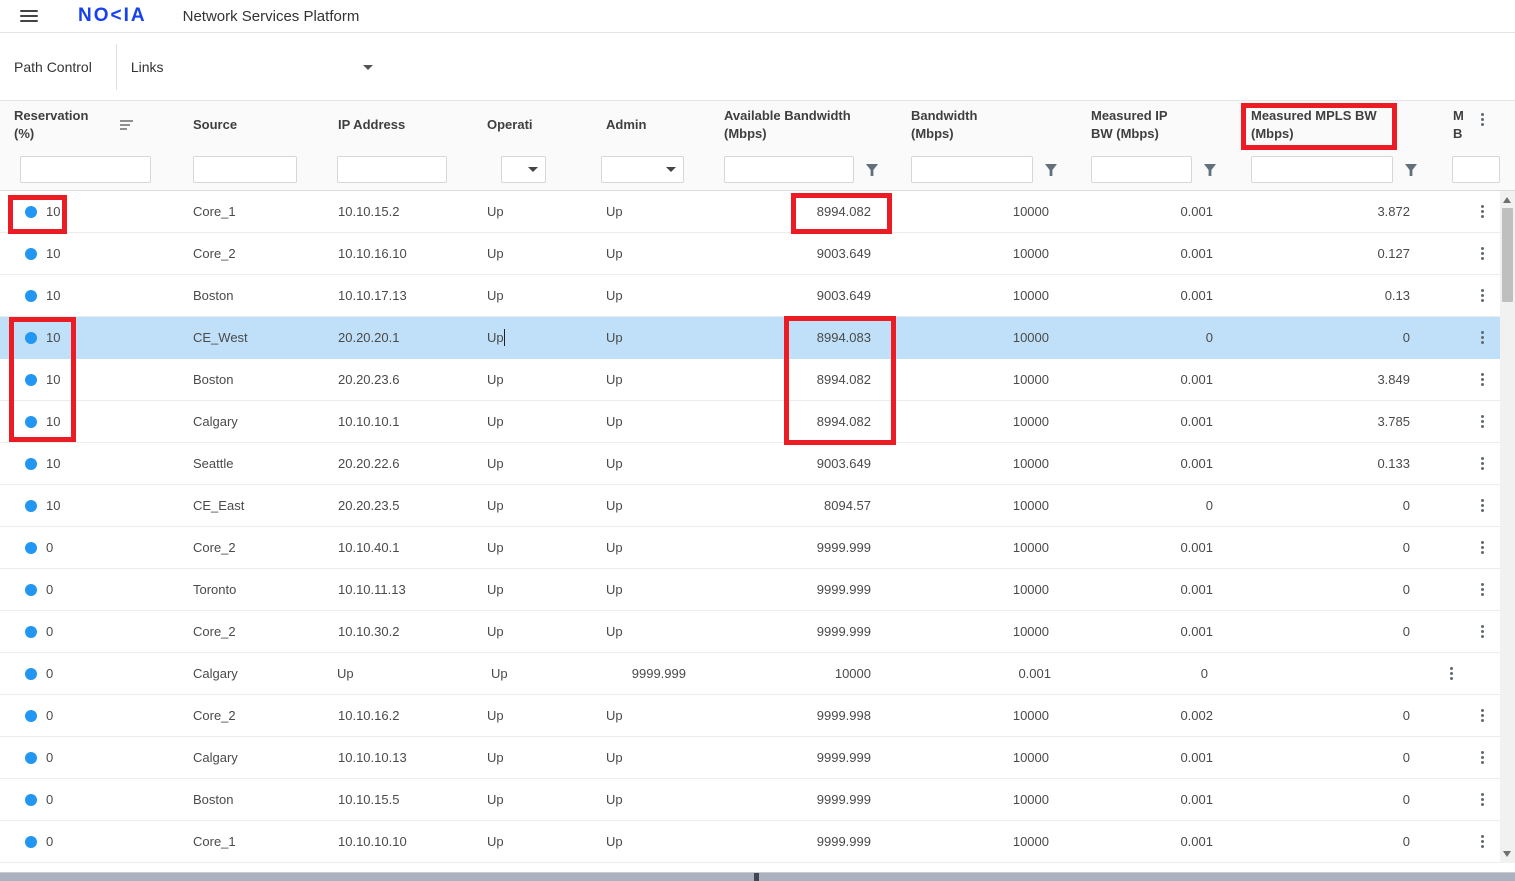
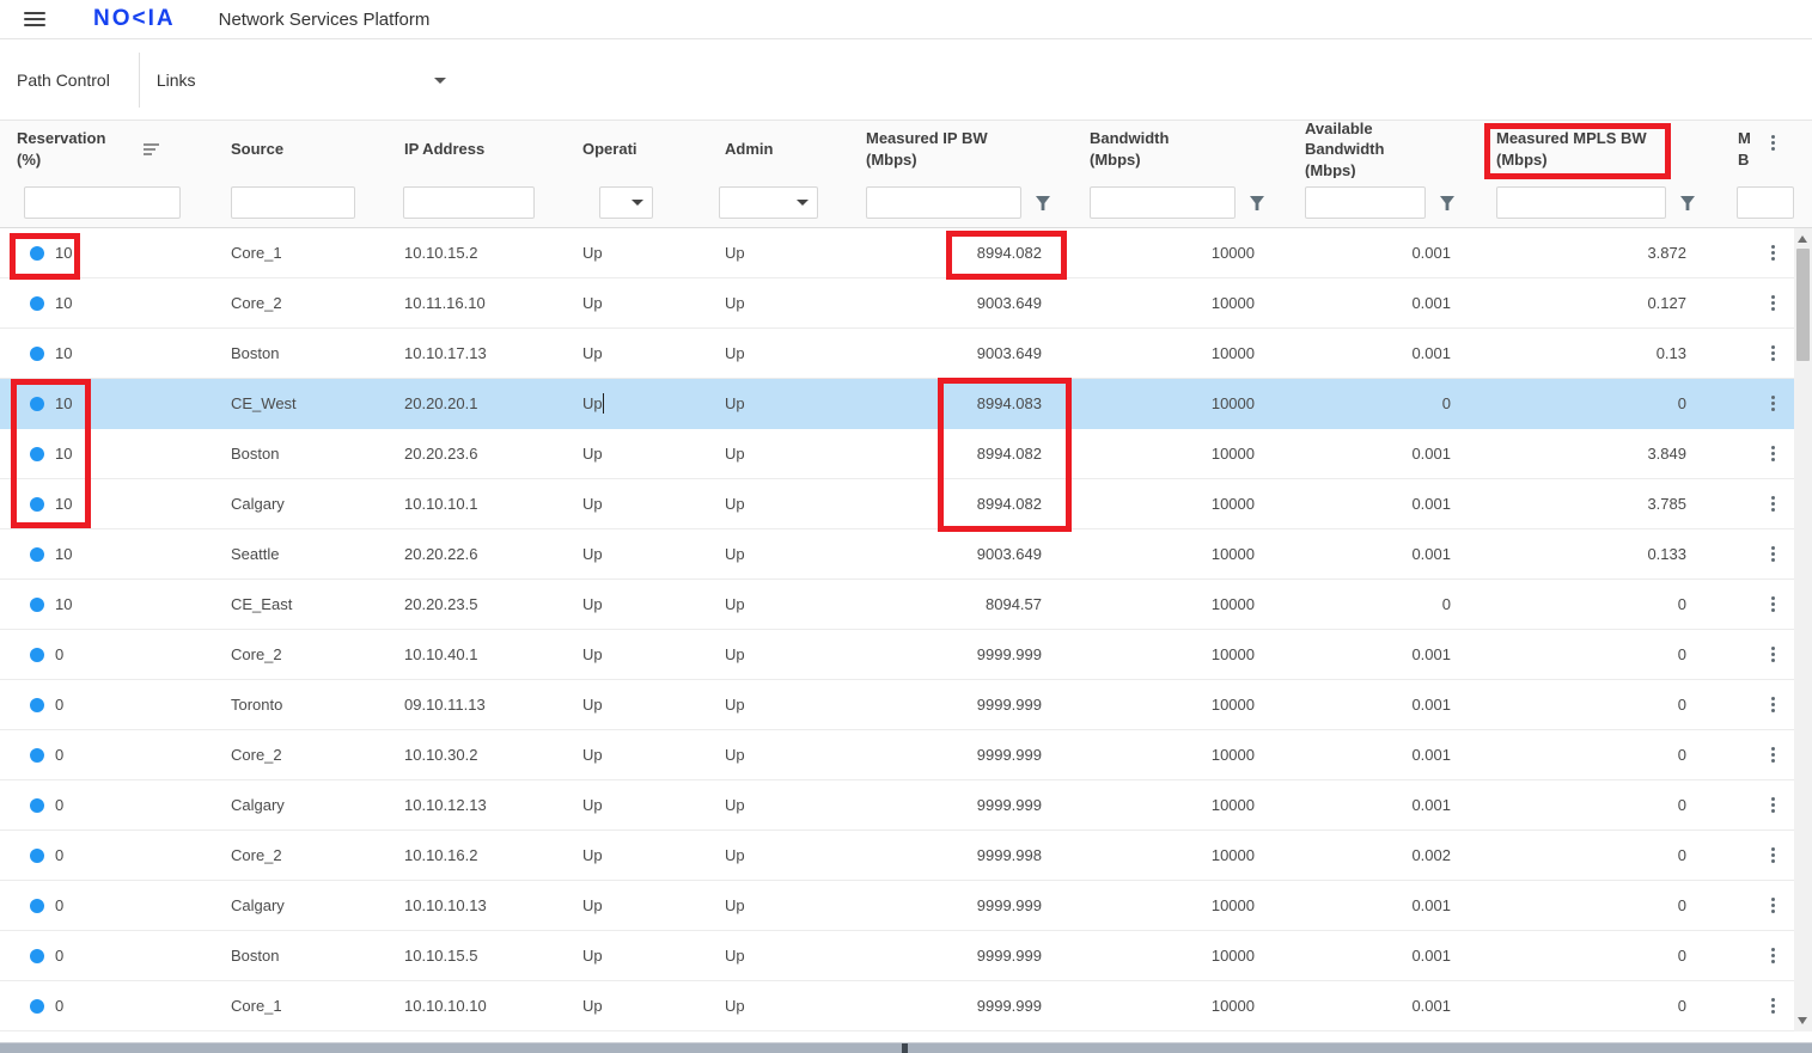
  NO<IA
  Network Services Platform
  Path Control
  Links
  Reservation (%)
  Source
  IP Address
  Operati
  Admin
- Available Bandwidth (Mbps)
+ Measured IP BW (Mbps)
  Bandwidth (Mbps)
- Measured IP BW (Mbps)
+ Available Bandwidth (Mbps)
  Measured MPLS BW (Mbps)
  M
  B
  10
  Core_1
  10.10.15.2
  Up
  Up
  8994.082
  10000
  0.001
  3.872
  10
  Core_2
- 10.10.16.10
+ 10.11.16.10
  Up
  Up
  9003.649
  10000
  0.001
  0.127
  10
  Boston
  10.10.17.13
  Up
  Up
  9003.649
  10000
  0.001
  0.13
  10
  CE_West
  20.20.20.1
  Up
  Up
  8994.083
  10000
  0
  0
  10
  Boston
  20.20.23.6
  Up
  Up
  8994.082
  10000
  0.001
  3.849
  10
  Calgary
  10.10.10.1
  Up
  Up
  8994.082
  10000
  0.001
  3.785
  10
  Seattle
  20.20.22.6
  Up
  Up
  9003.649
  10000
  0.001
  0.133
  10
  CE_East
  20.20.23.5
  Up
  Up
  8094.57
  10000
  0
  0
  0
  Core_2
  10.10.40.1
  Up
  Up
  9999.999
  10000
  0.001
  0
  0
  Toronto
- 10.10.11.13
+ 09.10.11.13
  Up
  Up
  9999.999
  10000
  0.001
  0
  0
  Core_2
  10.10.30.2
  Up
  Up
  9999.999
  10000
  0.001
  0
  0
  Calgary
+ 10.10.12.13
  Up
  Up
  9999.999
  10000
  0.001
  0
  0
  Core_2
  10.10.16.2
  Up
  Up
  9999.998
  10000
  0.002
  0
  0
  Calgary
  10.10.10.13
  Up
  Up
  9999.999
  10000
  0.001
  0
  0
  Boston
  10.10.15.5
  Up
  Up
  9999.999
  10000
  0.001
  0
  0
  Core_1
  10.10.10.10
  Up
  Up
  9999.999
  10000
  0.001
  0
